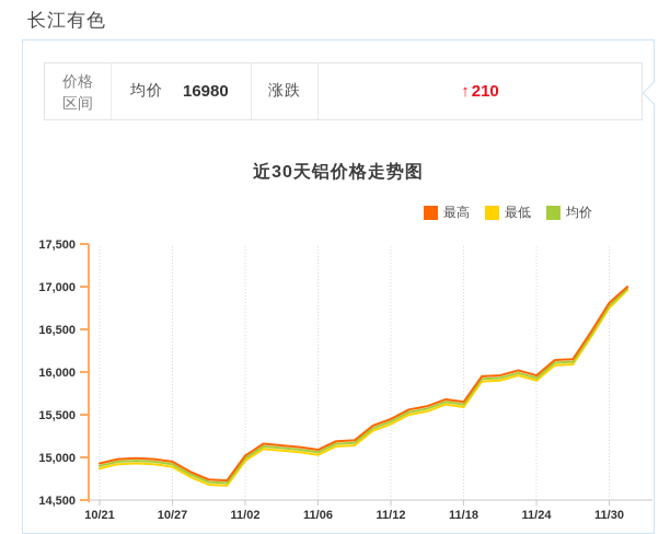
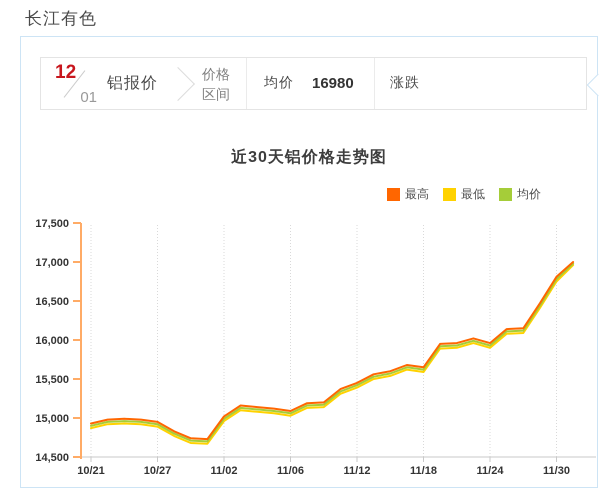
  长江有色
+ 12
+ 01
+ 铝报价
  价格
  区间
  均价
  16980
  涨跌
- ↑
- 210
  近30天铝价格走势图
  最高
  最低
  均价
  10/21
  10/27
  11/02
  11/06
  11/12
  11/18
  11/24
  11/30
  17,500
  17,000
  16,500
  16,000
  15,500
  15,000
  14,500
